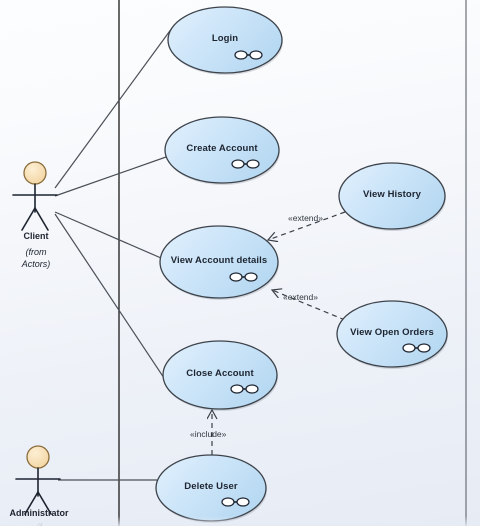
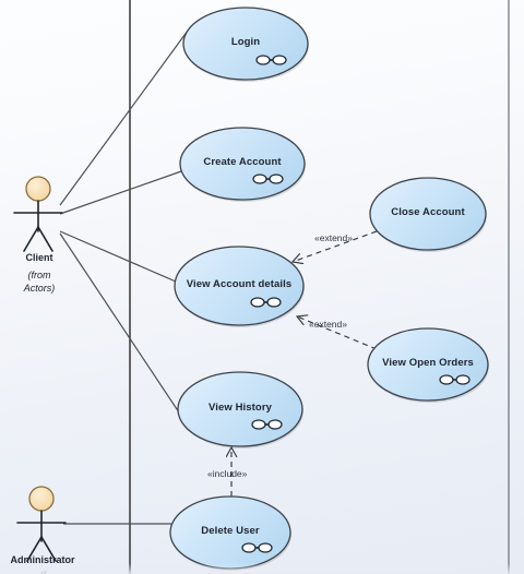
  Login
  Create Account
  View Account details
- Close Account
+ View History
  Delete User
- View History
+ Close Account
  View Open Orders
  Client
  (from
  Actors)
  Administrator
  «extend»
  «extend»
  «include»
